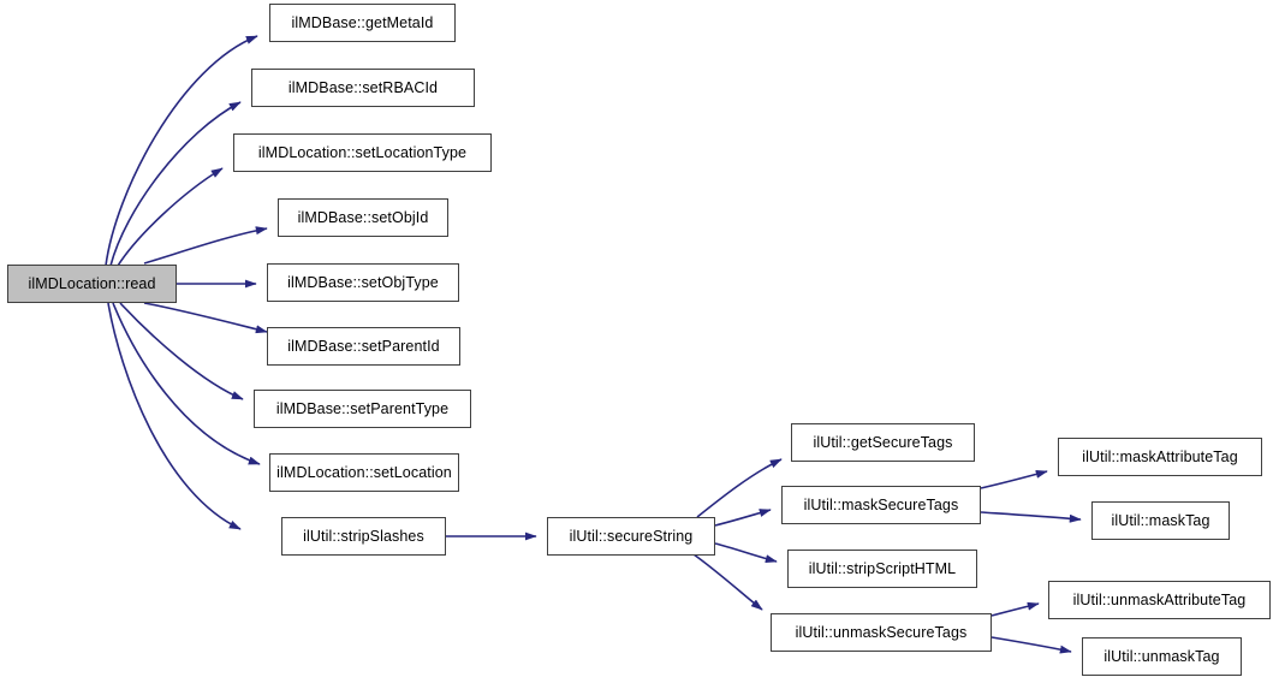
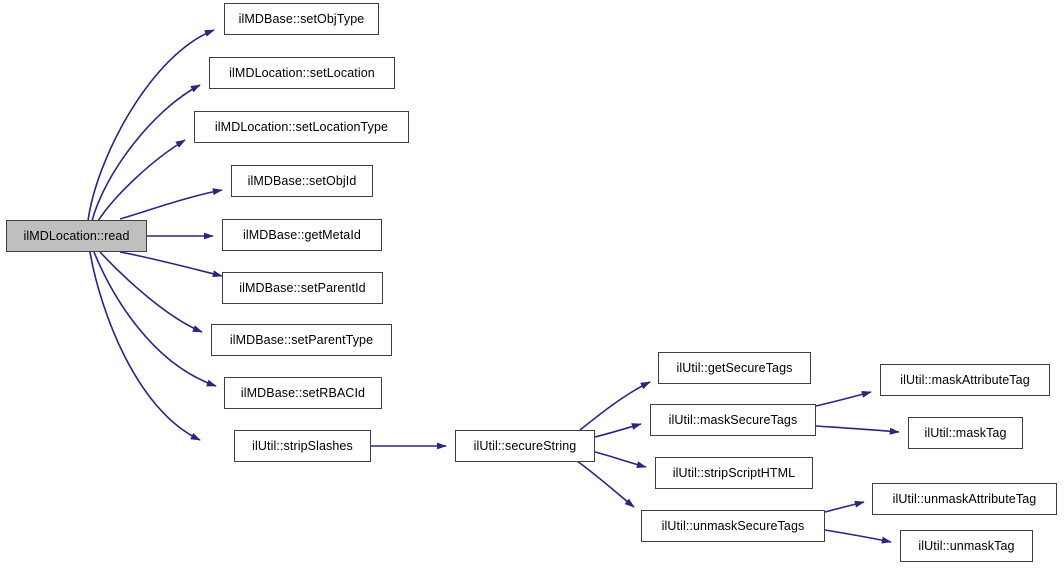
  ilMDLocation::read
- ilMDBase::getMetaId
+ ilMDBase::setObjType
- ilMDBase::setRBACId
+ ilMDLocation::setLocation
  ilMDLocation::setLocationType
  ilMDBase::setObjId
- ilMDBase::setObjType
+ ilMDBase::getMetaId
  ilMDBase::setParentId
  ilMDBase::setParentType
- ilMDLocation::setLocation
+ ilMDBase::setRBACId
  ilUtil::stripSlashes
  ilUtil::secureString
  ilUtil::getSecureTags
  ilUtil::maskSecureTags
  ilUtil::stripScriptHTML
  ilUtil::unmaskSecureTags
  ilUtil::maskAttributeTag
  ilUtil::maskTag
  ilUtil::unmaskAttributeTag
  ilUtil::unmaskTag
